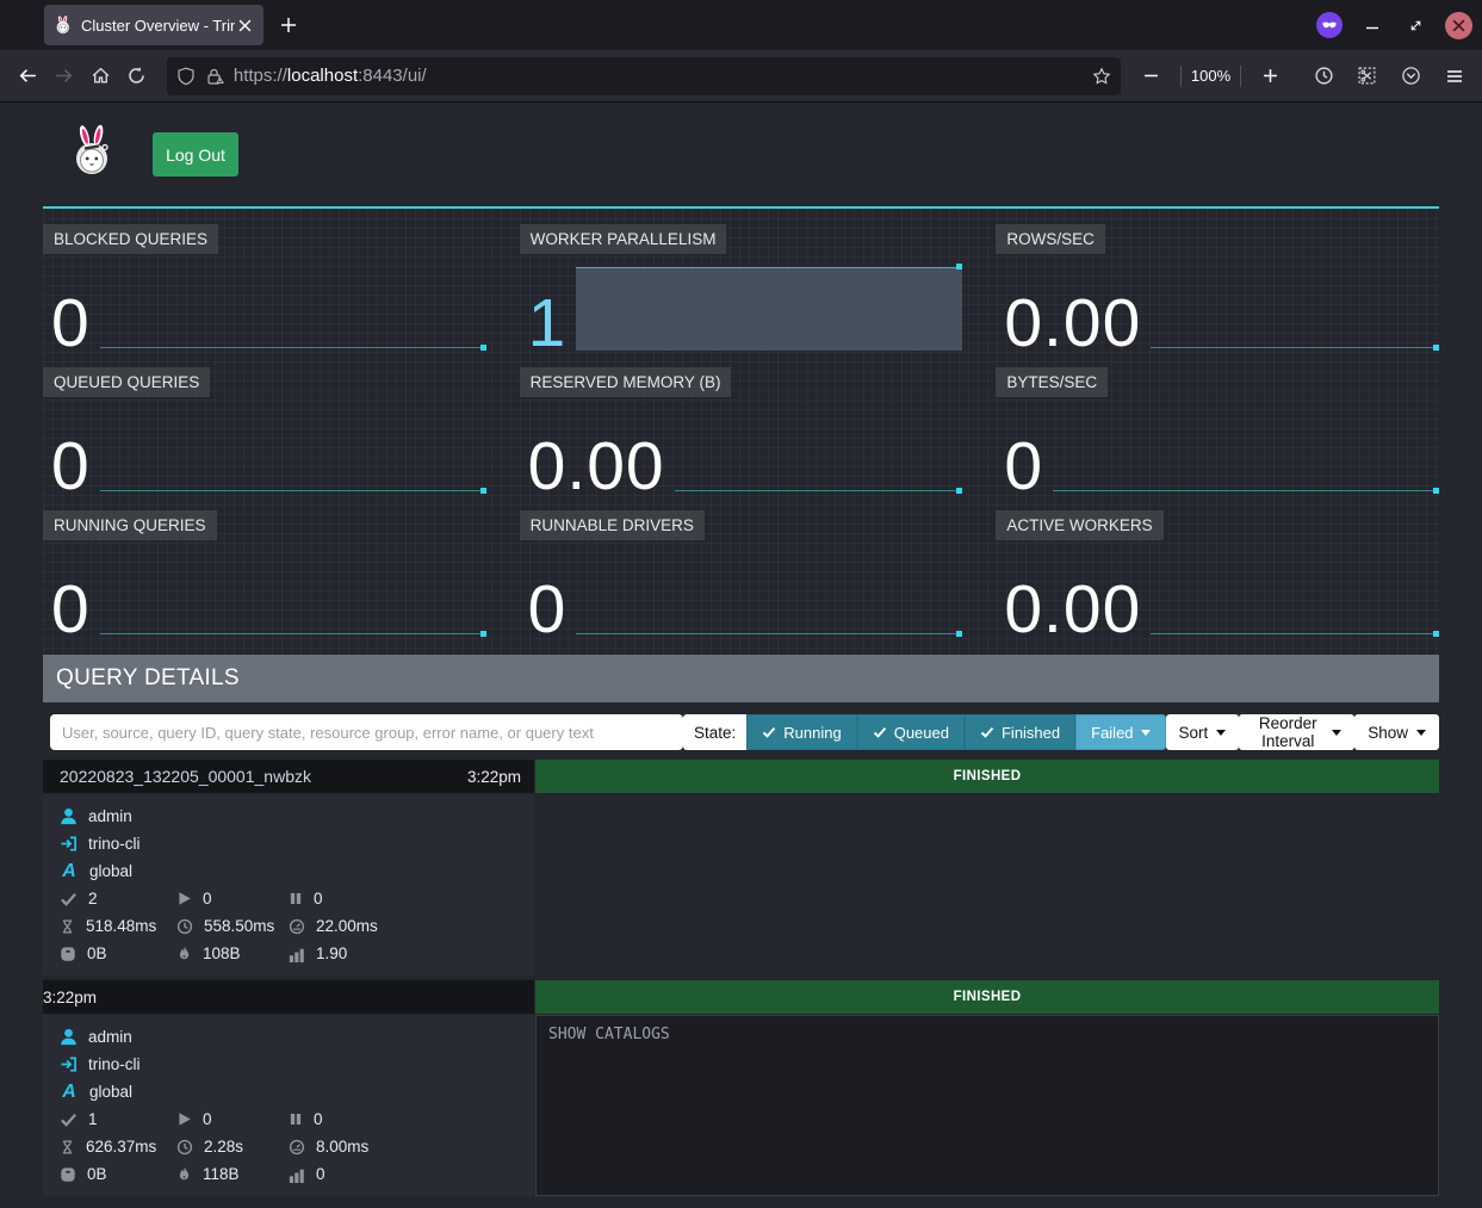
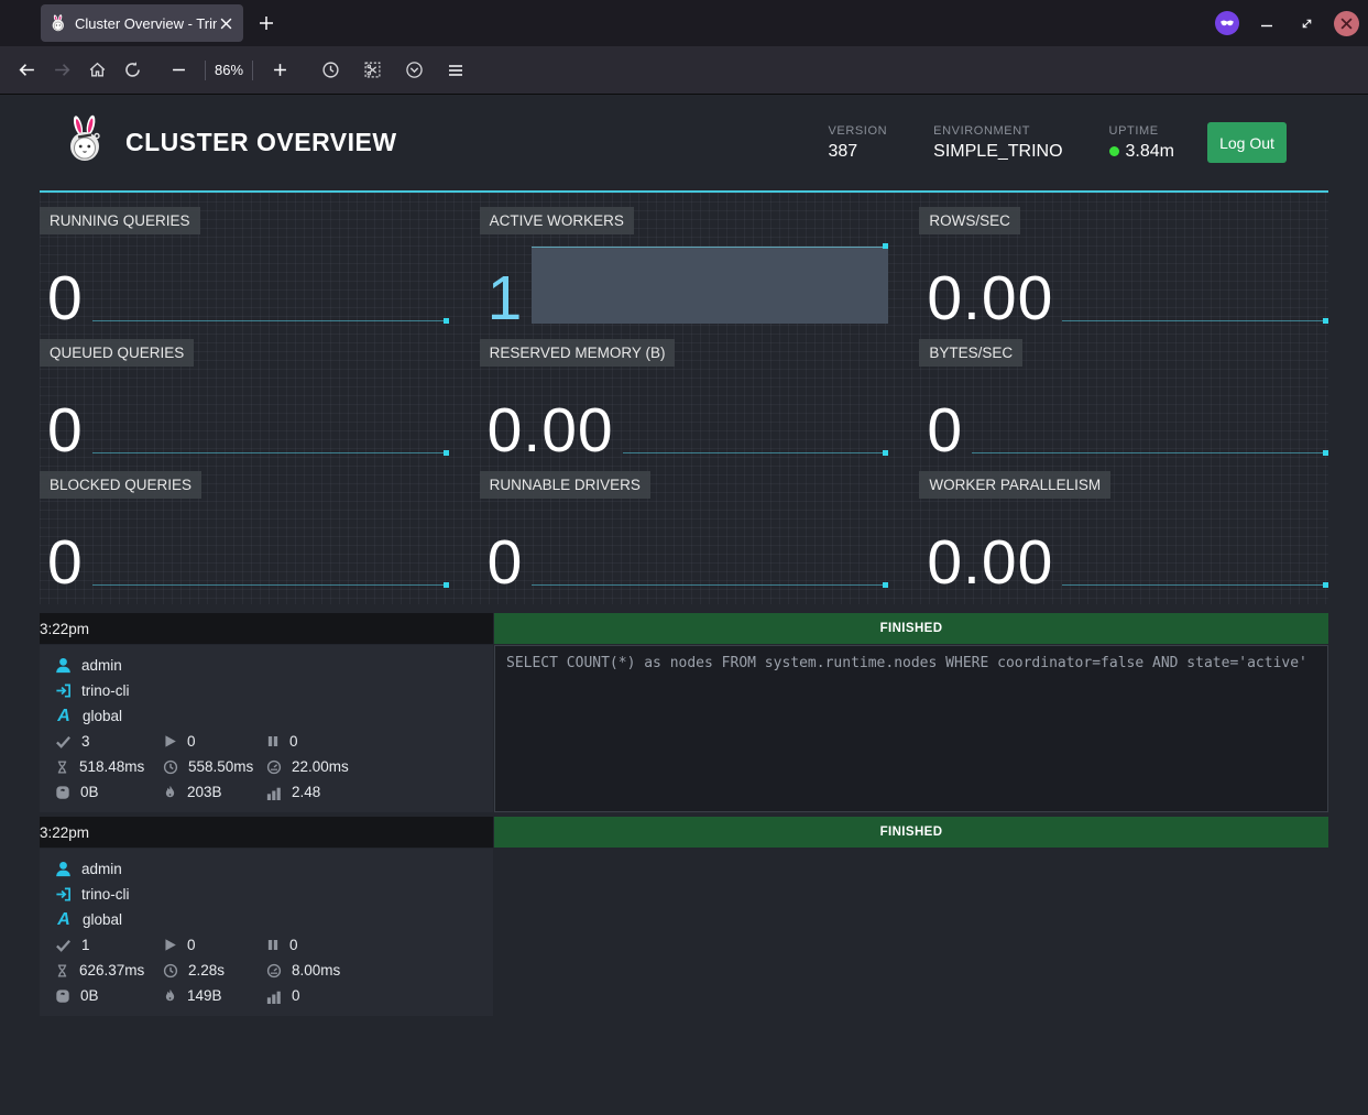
  Cluster Overview - Trin
- https://localhost:8443/ui/
- 100%
+ 86%
+ CLUSTER OVERVIEW
+ VERSION
+ 387
+ ENVIRONMENT
+ SIMPLE_TRINO
+ UPTIME
+ 3.84m
  Log Out
- BLOCKED QUERIES
+ RUNNING QUERIES
  0
- WORKER PARALLELISM
+ ACTIVE WORKERS
  1
  ROWS/SEC
  0.00
  QUEUED QUERIES
  0
  RESERVED MEMORY (B)
  0.00
  BYTES/SEC
  0
- RUNNING QUERIES
+ BLOCKED QUERIES
  0
  RUNNABLE DRIVERS
  0
- ACTIVE WORKERS
+ WORKER PARALLELISM
  0.00
- QUERY DETAILS
- User, source, query ID, query state, resource group, error name, or query text
- State:
- Running
- Queued
- Finished
- Failed
- Sort
- Reorder Interval
- Show
- 20220823_132205_00001_nwbzk
  3:22pm
  FINISHED
  admin
  trino-cli
  A
  global
- 2
+ 3
  0
  0
  518.48ms
  558.50ms
  22.00ms
  0B
- 108B
+ 203B
- 1.90
+ 2.48
+ SELECT COUNT(*) as nodes FROM system.runtime.nodes WHERE coordinator=false AND state='active'
  3:22pm
  FINISHED
  admin
  trino-cli
  A
  global
  1
  0
  0
  626.37ms
  2.28s
  8.00ms
  0B
- 118B
+ 149B
  0
- SHOW CATALOGS
